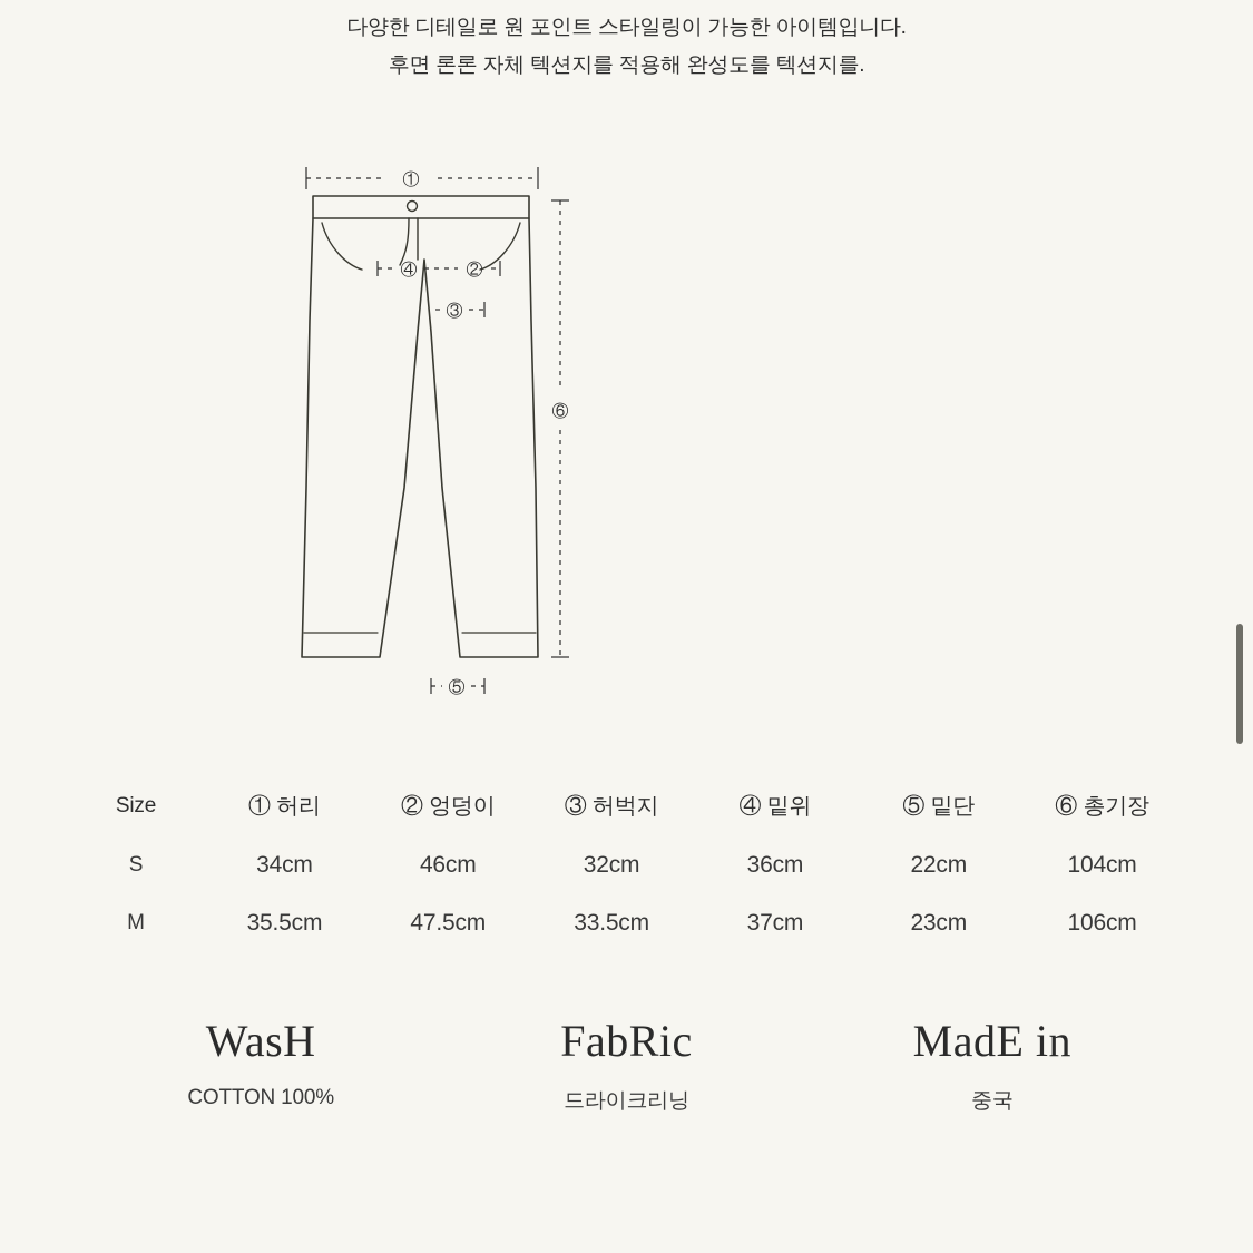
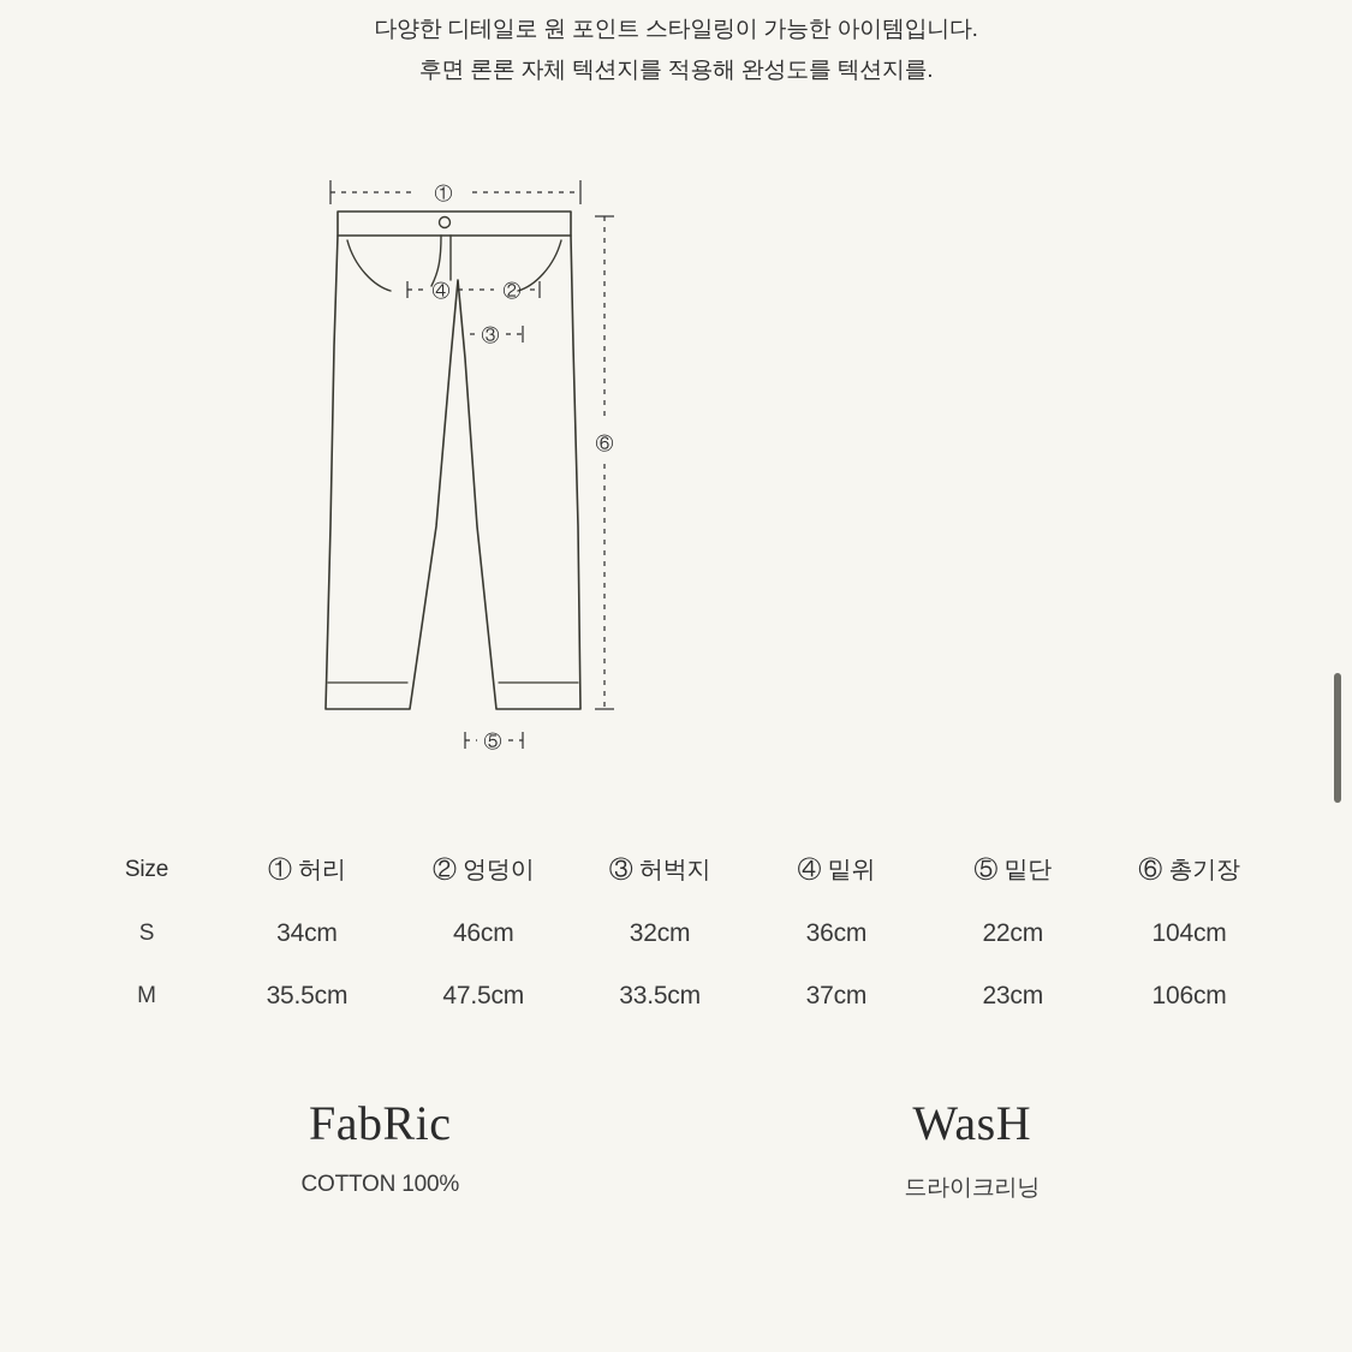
  다양한 디테일로 원 포인트 스타일링이 가능한 아이템입니다.
  후면 론론 자체 텍션지를 적용해 완성도를 텍션지를.
  ①
  ②
  ③
  ④
  ⑤
  ⑥
  Size	① 허리	② 엉덩이	③ 허벅지	④ 밑위	⑤ 밑단	⑥ 총기장
  S	34cm	46cm	32cm	36cm	22cm	104cm
  M	35.5cm	47.5cm	33.5cm	37cm	23cm	106cm
- WasH
+ FabRic
  COTTON 100%
- FabRic
+ WasH
  드라이크리닝
- MadE in
- 중국
